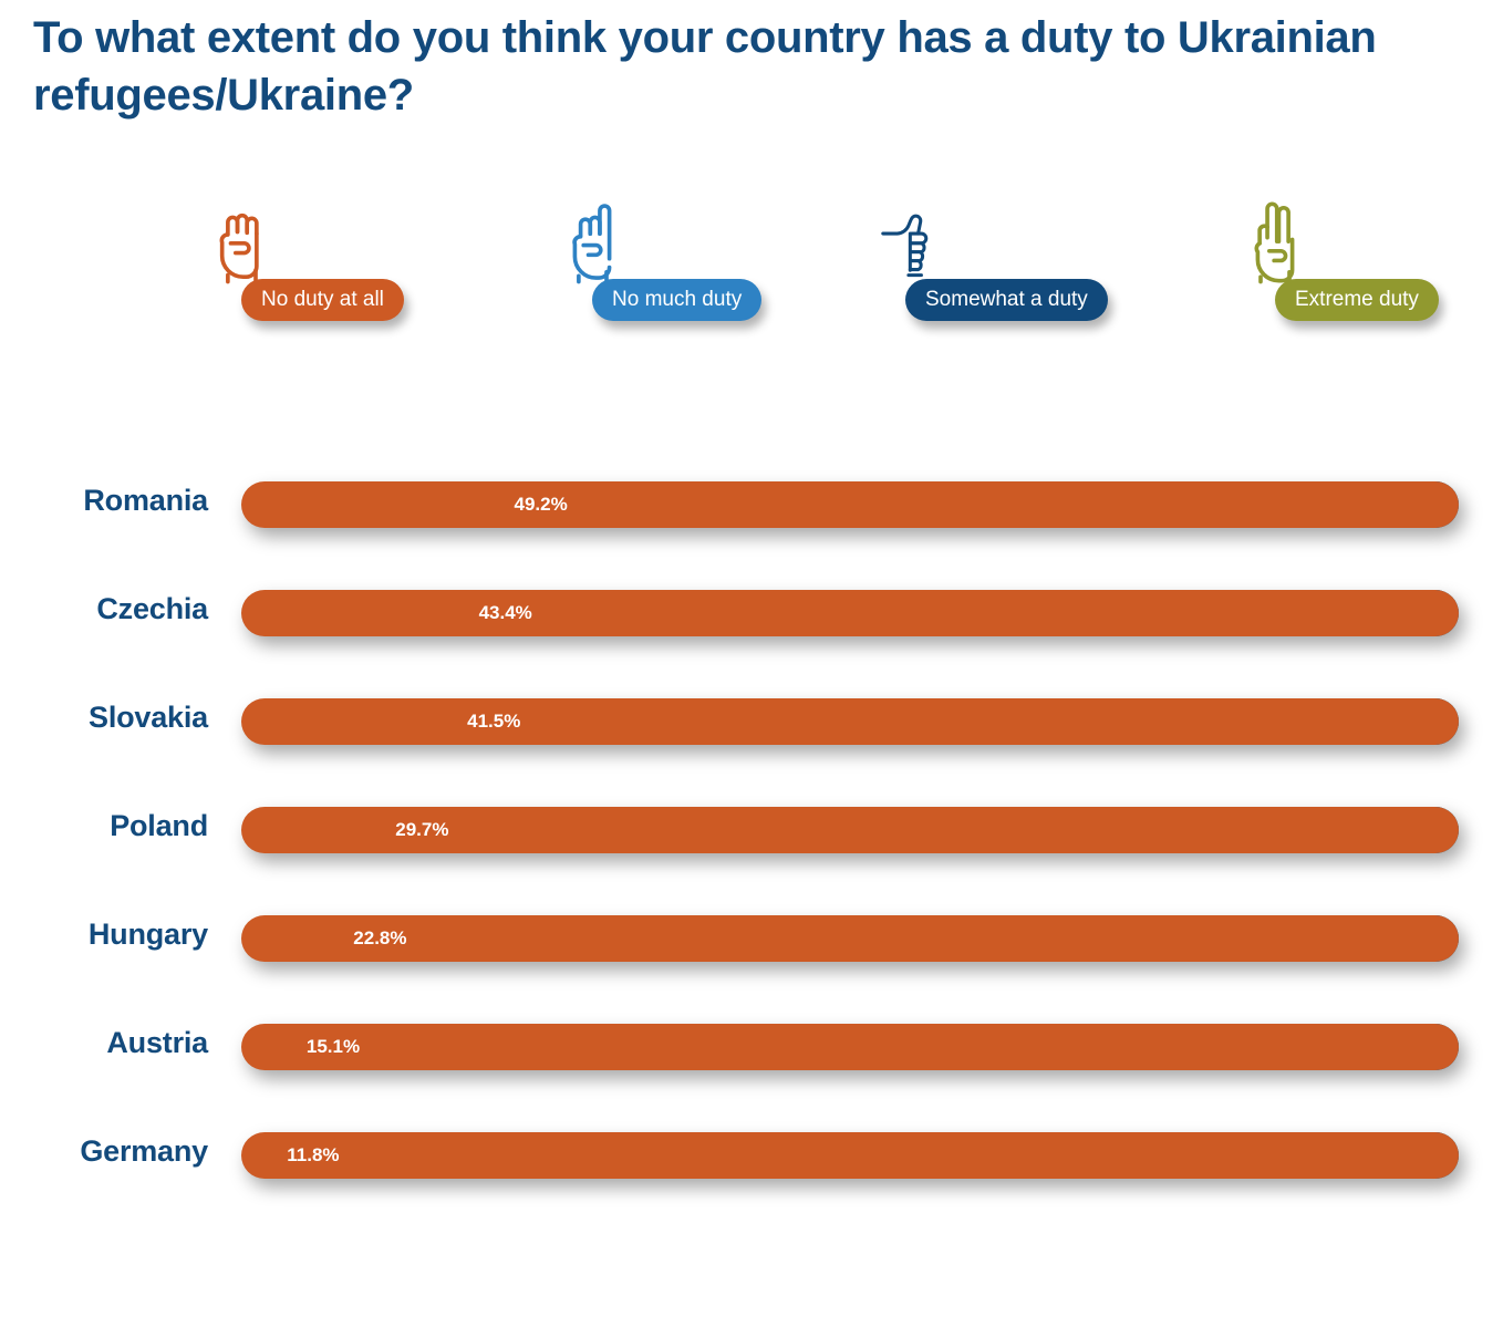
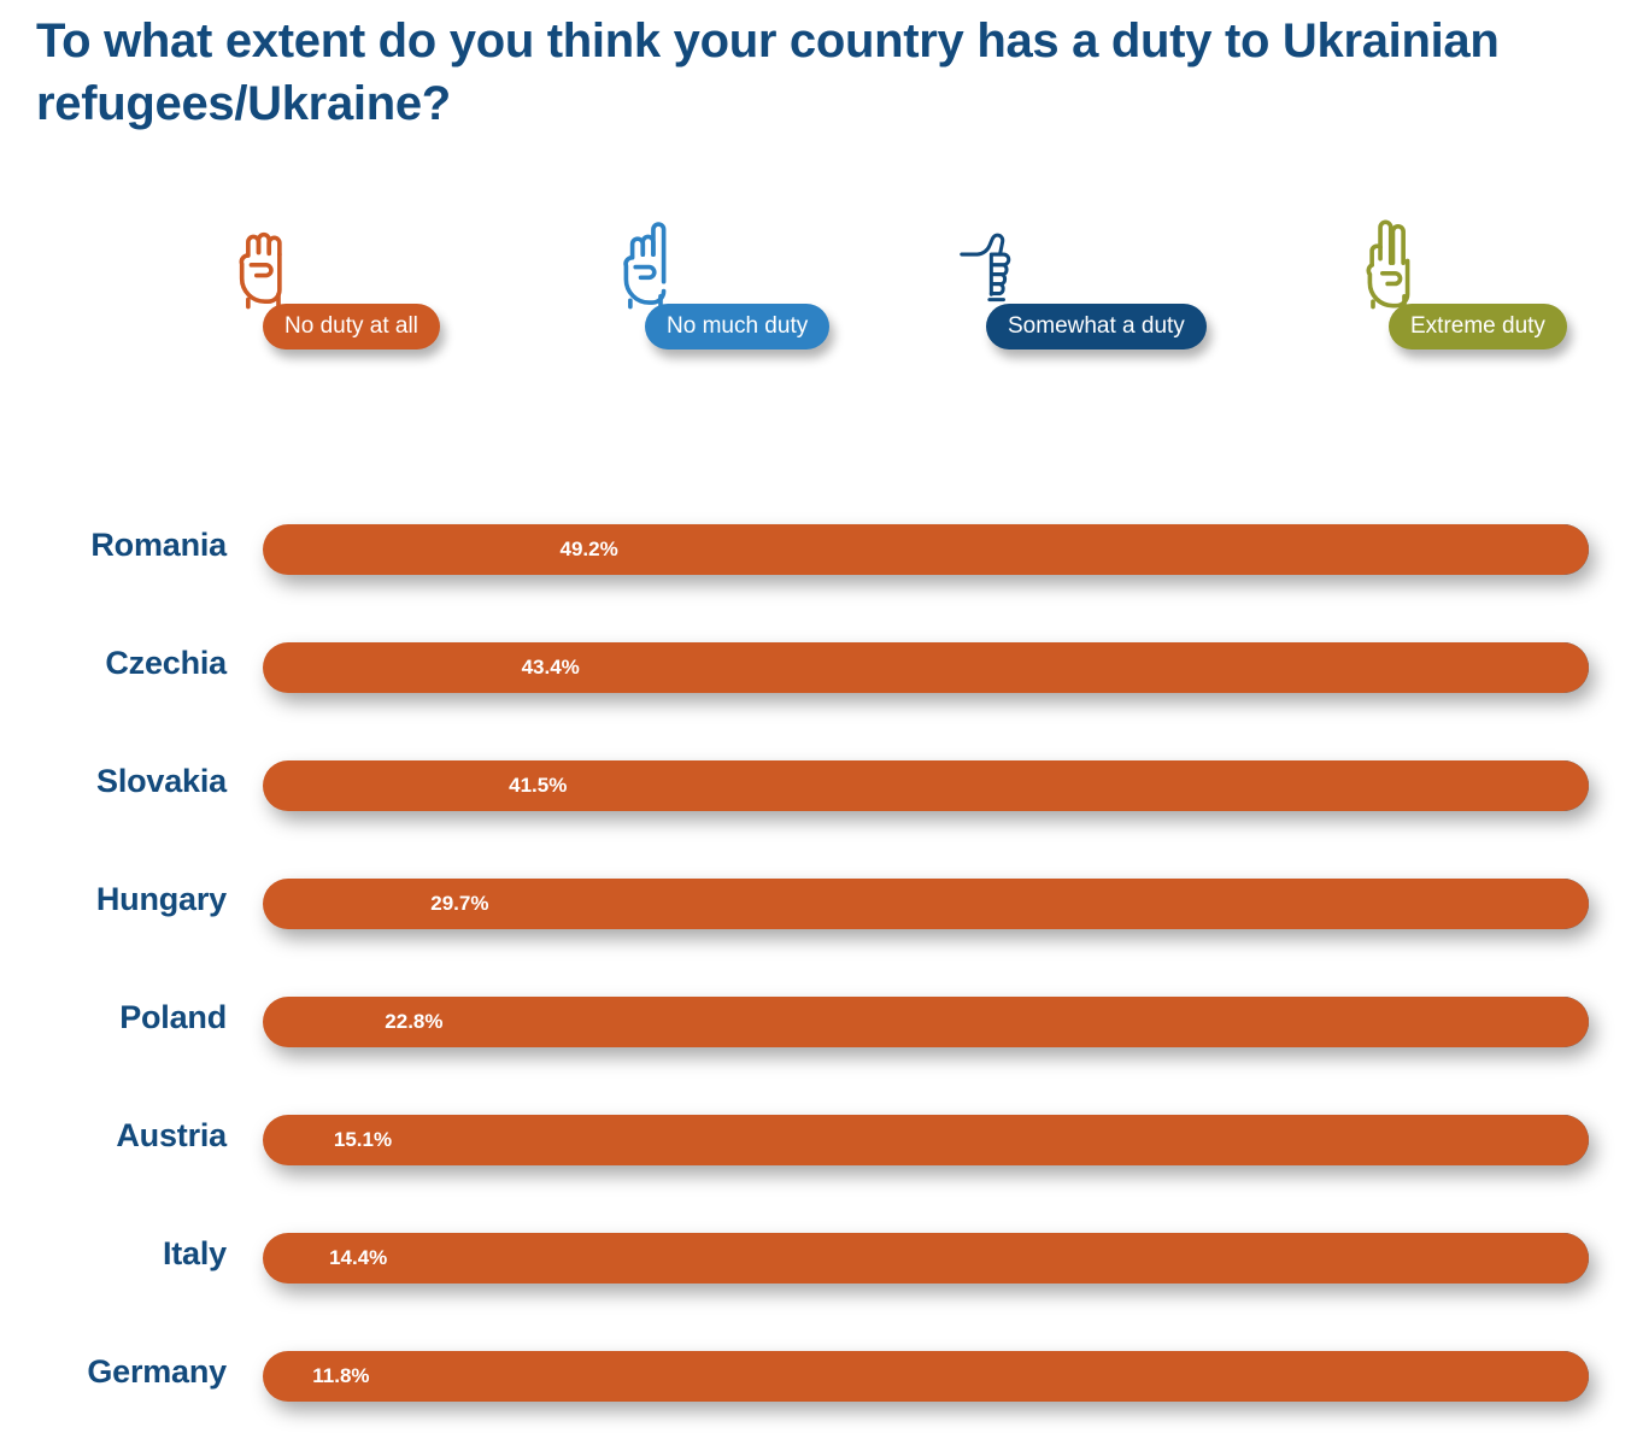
  To what extent do you think your country has a duty to Ukrainian refugees/Ukraine?
  No duty at all
  No much duty
  Somewhat a duty
  Extreme duty
  Romania
  49.2%
  Czechia
  43.4%
  Slovakia
  41.5%
- Poland
+ Hungary
  29.7%
- Hungary
+ Poland
  22.8%
  Austria
  15.1%
+ Italy
+ 14.4%
  Germany
  11.8%
